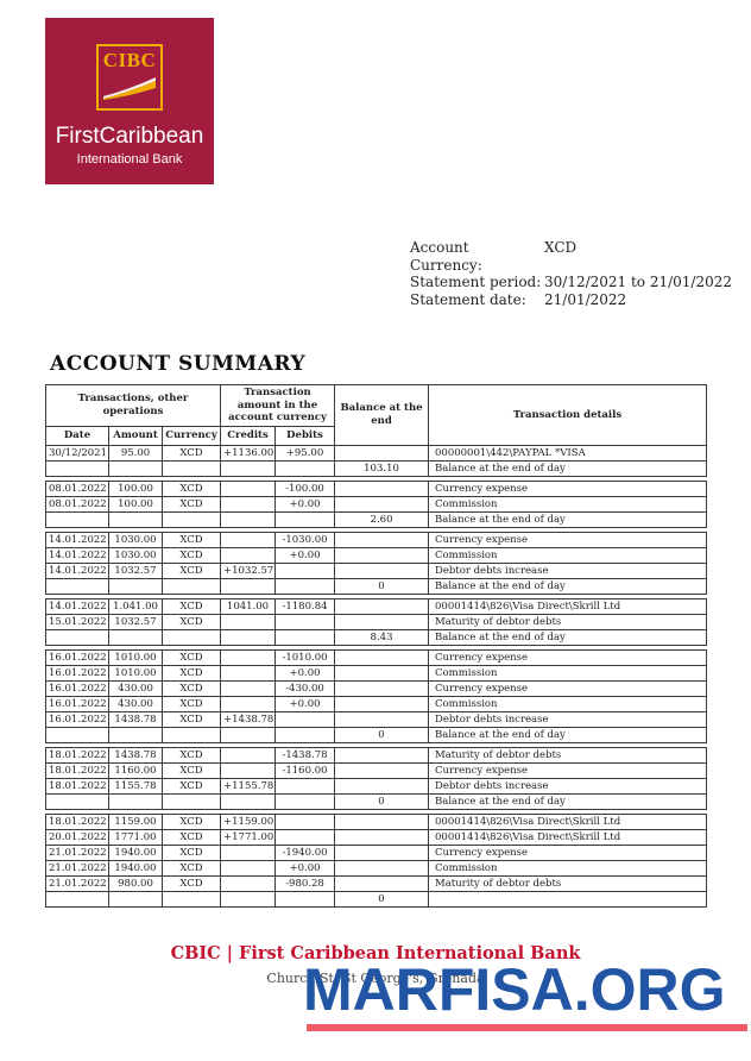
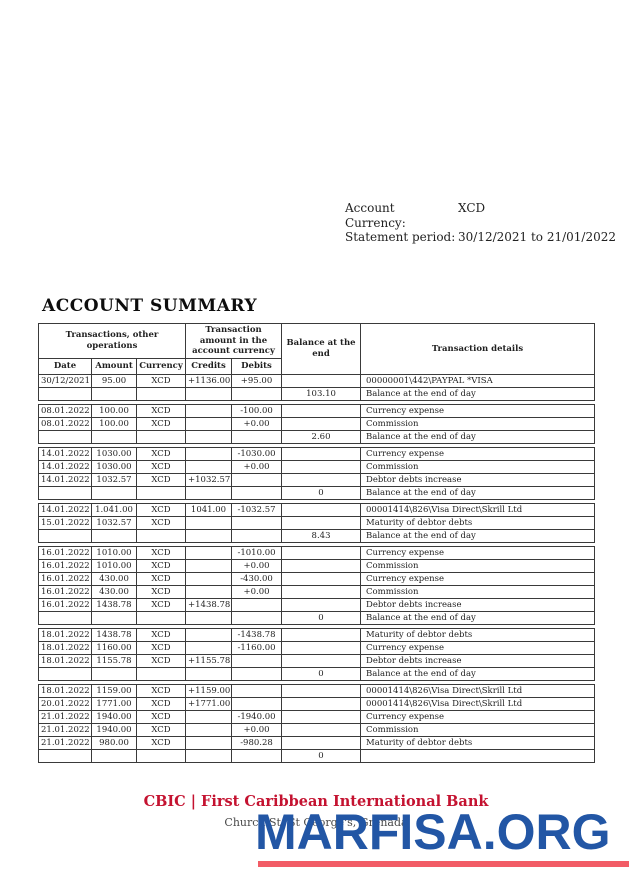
- CIBC
- FirstCaribbean
- International Bank
  Account Currency:
  XCD
  Statement period:
  30/12/2021 to 21/01/2022
- Statement date:
- 21/01/2022
  ACCOUNT SUMMARY
  Transactions, other operations	Transaction amount in the account currency	Balance at the end	Transaction details
  Date	Amount	Currency	Credits	Debits
  30/12/2021	95.00	XCD	+1136.00	+95.00		00000001\442\PAYPAL *VISA
  					103.10	Balance at the end of day
  08.01.2022	100.00	XCD		-100.00		Currency expense
  08.01.2022	100.00	XCD		+0.00		Commission
  					2.60	Balance at the end of day
  14.01.2022	1030.00	XCD		-1030.00		Currency expense
  14.01.2022	1030.00	XCD		+0.00		Commission
  14.01.2022	1032.57	XCD	+1032.57			Debtor debts increase
  					0	Balance at the end of day
- 14.01.2022	1.041.00	XCD	1041.00	-1180.84		00001414\826\Visa Direct\Skrill Ltd
+ 14.01.2022	1.041.00	XCD	1041.00	-1032.57		00001414\826\Visa Direct\Skrill Ltd
  15.01.2022	1032.57	XCD				Maturity of debtor debts
  					8.43	Balance at the end of day
  16.01.2022	1010.00	XCD		-1010.00		Currency expense
  16.01.2022	1010.00	XCD		+0.00		Commission
  16.01.2022	430.00	XCD		-430.00		Currency expense
  16.01.2022	430.00	XCD		+0.00		Commission
  16.01.2022	1438.78	XCD	+1438.78			Debtor debts increase
  					0	Balance at the end of day
  18.01.2022	1438.78	XCD		-1438.78		Maturity of debtor debts
  18.01.2022	1160.00	XCD		-1160.00		Currency expense
  18.01.2022	1155.78	XCD	+1155.78			Debtor debts increase
  					0	Balance at the end of day
  18.01.2022	1159.00	XCD	+1159.00			00001414\826\Visa Direct\Skrill Ltd
  20.01.2022	1771.00	XCD	+1771.00			00001414\826\Visa Direct\Skrill Ltd
  21.01.2022	1940.00	XCD		-1940.00		Currency expense
  21.01.2022	1940.00	XCD		+0.00		Commission
  21.01.2022	980.00	XCD		-980.28		Maturity of debtor debts
  					0
  CBIC | First Caribbean International Bank
  Church St, St George's, Grenada
  MARFISA.ORG
